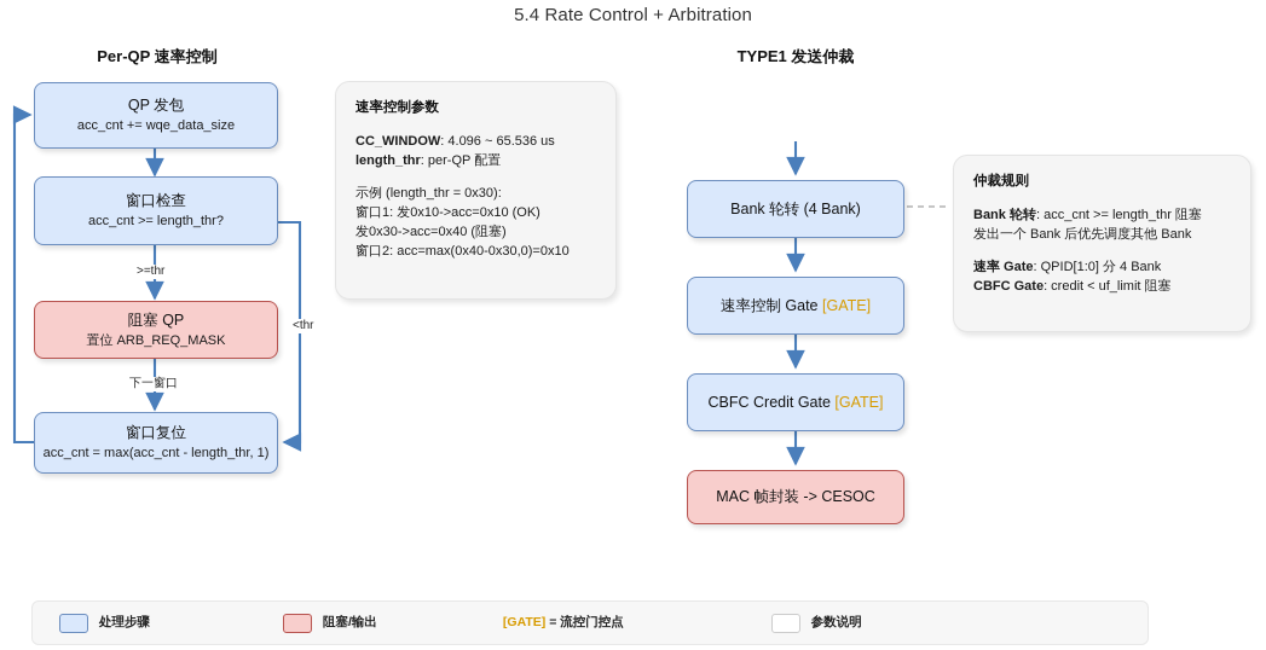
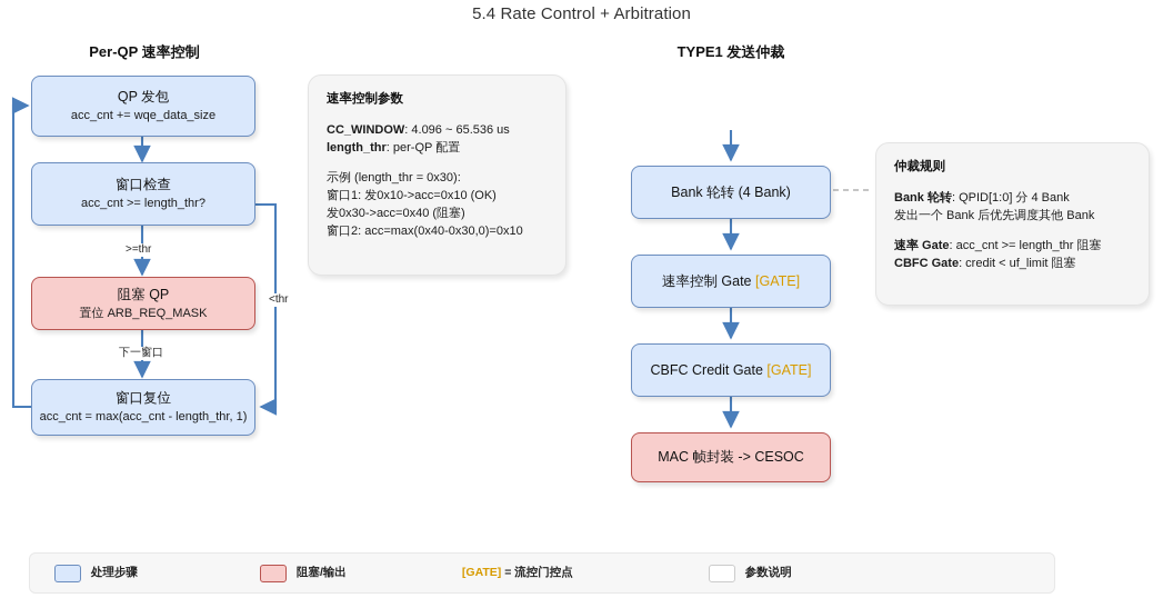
  5.4 Rate Control + Arbitration
  Per-QP 速率控制
  QP 发包
  acc_cnt += wqe_data_size
  窗口检查
  acc_cnt >= length_thr?
  阻塞 QP
  置位 ARB_REQ_MASK
  窗口复位
  acc_cnt = max(acc_cnt - length_thr, 1)
  >=thr
  <thr
  下一窗口
  速率控制参数
  CC_WINDOW: 4.096 ~ 65.536 us
  length_thr: per-QP 配置
  示例 (length_thr = 0x30):
  窗口1: 发0x10->acc=0x10 (OK)
  发0x30->acc=0x40 (阻塞)
  窗口2: acc=max(0x40-0x30,0)=0x10
  TYPE1 发送仲裁
  Bank 轮转 (4 Bank)
  速率控制 Gate [GATE]
  CBFC Credit Gate [GATE]
  MAC 帧封装 -> CESOC
  仲裁规则
- Bank 轮转: acc_cnt >= length_thr 阻塞
+ Bank 轮转: QPID[1:0] 分 4 Bank
  发出一个 Bank 后优先调度其他 Bank
- 速率 Gate: QPID[1:0] 分 4 Bank
+ 速率 Gate: acc_cnt >= length_thr 阻塞
  CBFC Gate: credit < uf_limit 阻塞
  处理步骤
  阻塞/输出
  [GATE] = 流控门控点
  参数说明
